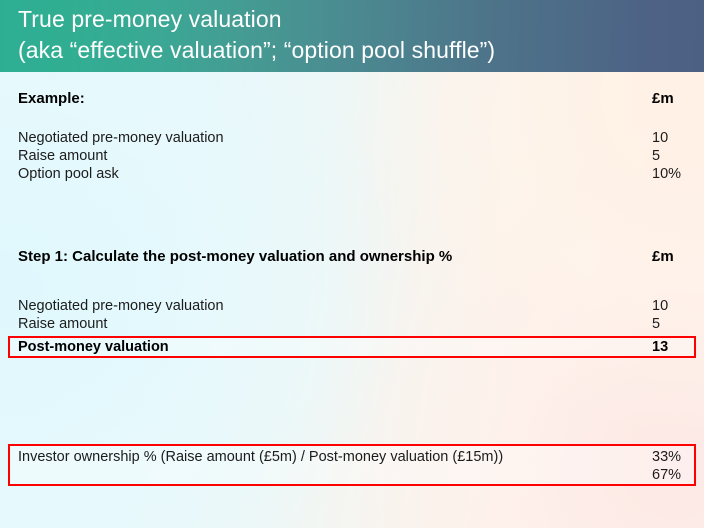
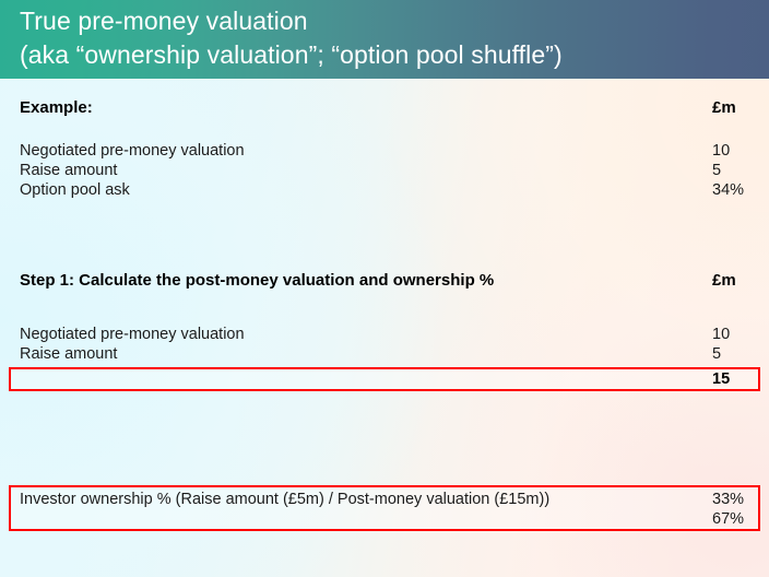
  True pre-money valuation
- (aka “effective valuation”; “option pool shuffle”)
+ (aka “ownership valuation”; “option pool shuffle”)
  Example:
  £m
  Negotiated pre-money valuation
  10
  Raise amount
  5
  Option pool ask
- 10%
+ 34%
  Step 1: Calculate the post-money valuation and ownership %
  £m
  Negotiated pre-money valuation
  10
  Raise amount
  5
- Post-money valuation
- 13
+ 15
  Investor ownership % (Raise amount (£5m) / Post-money valuation (£15m))
  33%
  67%
